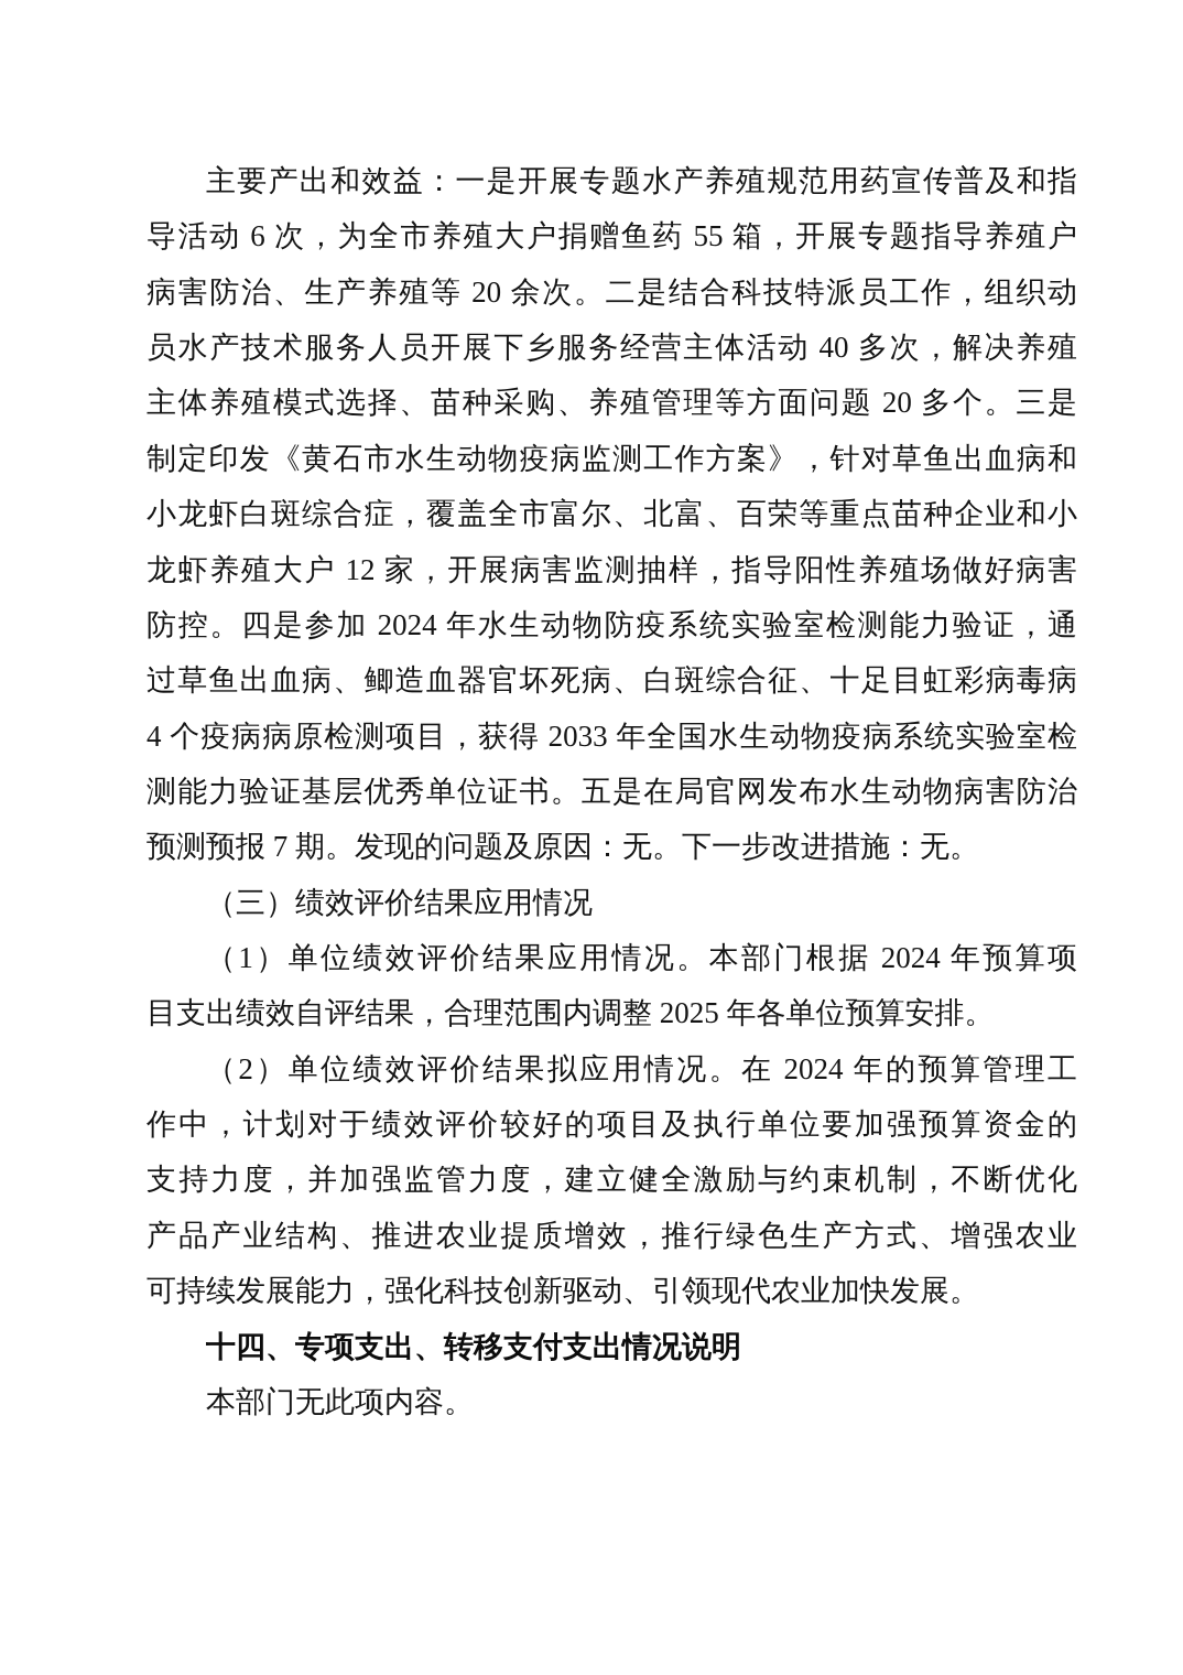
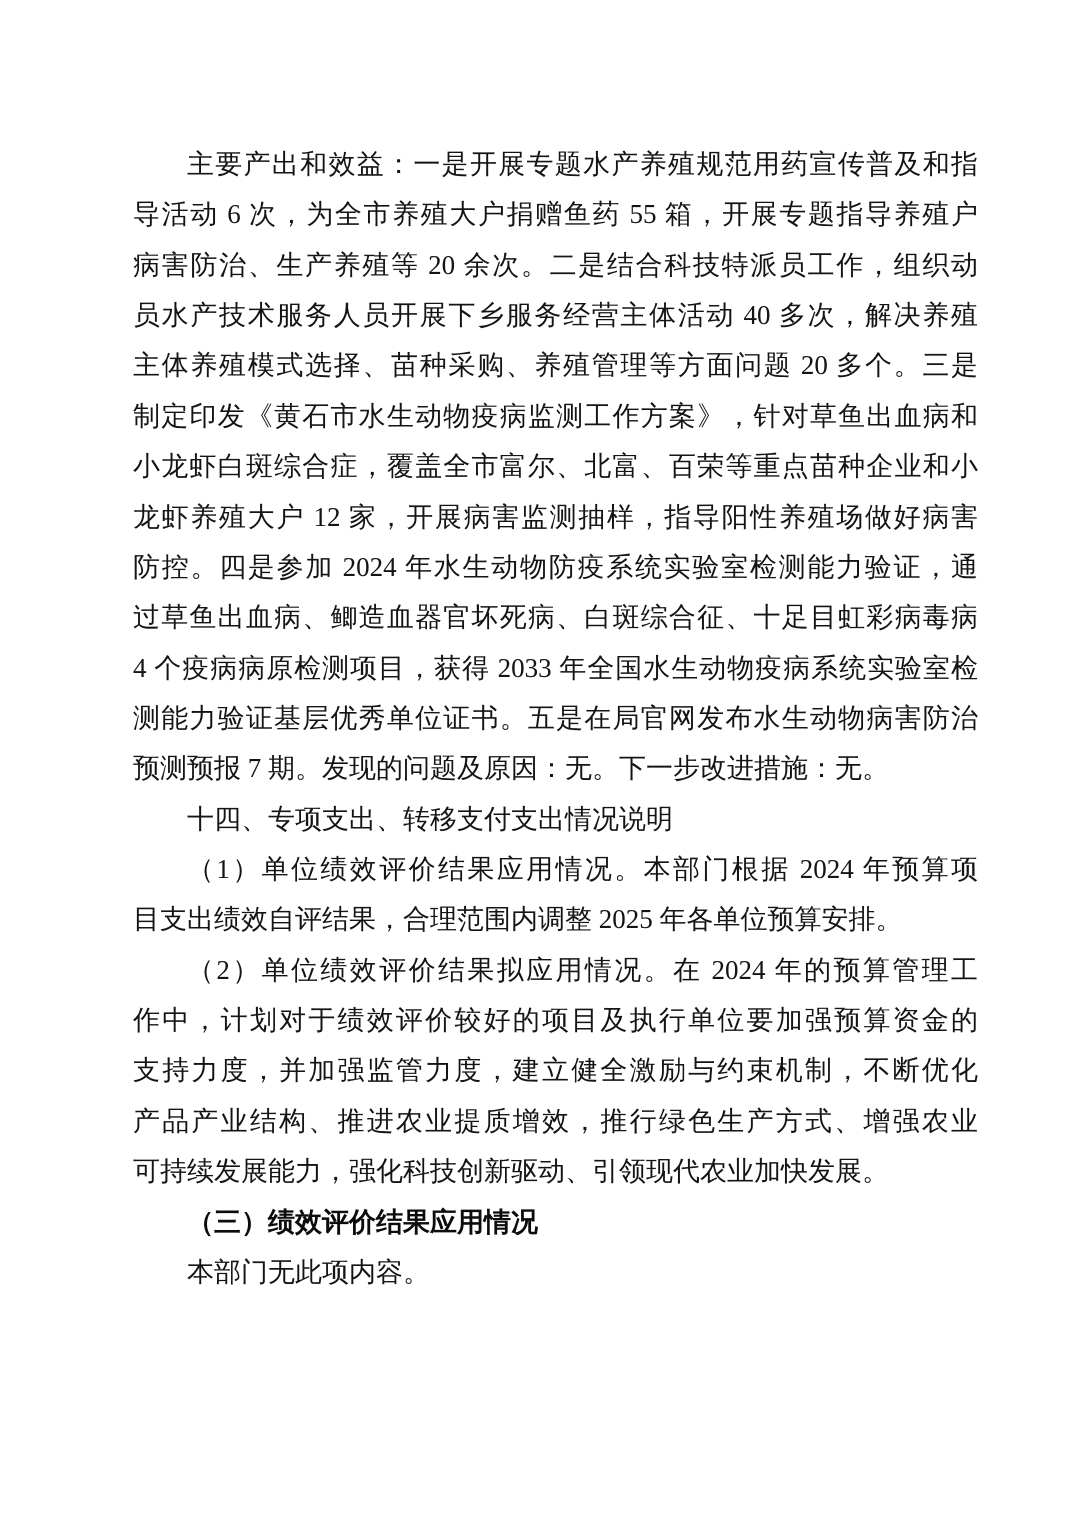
  主要产出和效益：一是开展专题水产养殖规范用药宣传普及和指
  导活动 6 次，为全市养殖大户捐赠鱼药 55 箱，开展专题指导养殖户
  病害防治、生产养殖等 20 余次。二是结合科技特派员工作，组织动
  员水产技术服务人员开展下乡服务经营主体活动 40 多次，解决养殖
  主体养殖模式选择、苗种采购、养殖管理等方面问题 20 多个。三是
  制定印发《黄石市水生动物疫病监测工作方案》，针对草鱼出血病和
  小龙虾白斑综合症，覆盖全市富尔、北富、百荣等重点苗种企业和小
  龙虾养殖大户 12 家，开展病害监测抽样，指导阳性养殖场做好病害
  防控。四是参加 2024 年水生动物防疫系统实验室检测能力验证，通
  过草鱼出血病、鲫造血器官坏死病、白斑综合征、十足目虹彩病毒病
  4 个疫病病原检测项目，获得 2033 年全国水生动物疫病系统实验室检
  测能力验证基层优秀单位证书。五是在局官网发布水生动物病害防治
  预测预报 7 期。发现的问题及原因：无。下一步改进措施：无。
- （三）绩效评价结果应用情况
+ 十四、专项支出、转移支付支出情况说明
  （1）单位绩效评价结果应用情况。本部门根据 2024 年预算项
  目支出绩效自评结果，合理范围内调整 2025 年各单位预算安排。
  （2）单位绩效评价结果拟应用情况。在 2024 年的预算管理工
  作中，计划对于绩效评价较好的项目及执行单位要加强预算资金的
  支持力度，并加强监管力度，建立健全激励与约束机制，不断优化
  产品产业结构、推进农业提质增效，推行绿色生产方式、增强农业
  可持续发展能力，强化科技创新驱动、引领现代农业加快发展。
- 十四、专项支出、转移支付支出情况说明
+ （三）绩效评价结果应用情况
  本部门无此项内容。
